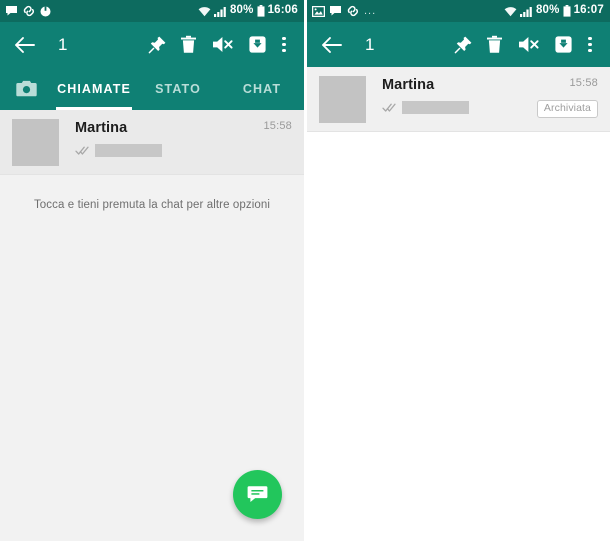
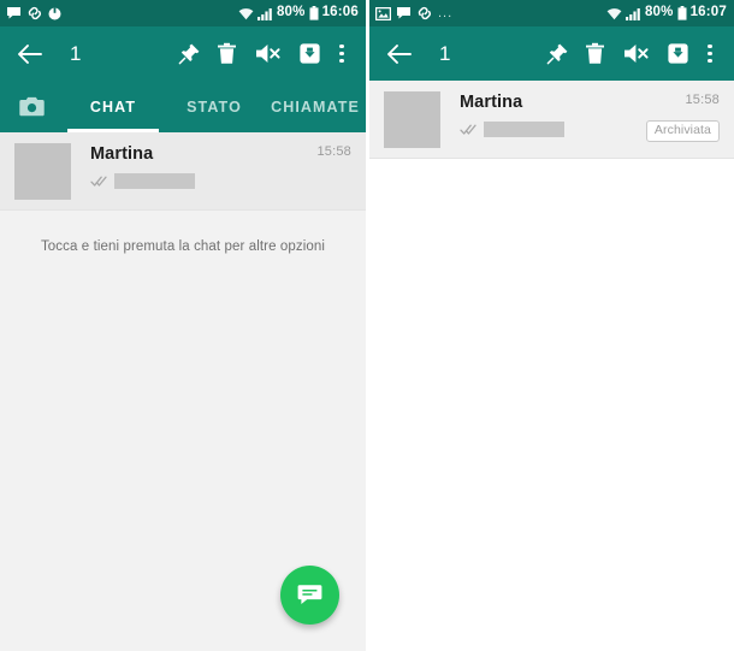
  80%
  16:06
  1
- CHIAMATE
+ CHAT
  STATO
- CHAT
+ CHIAMATE
  Martina
  15:58
  Tocca e tieni premuta la chat per altre opzioni
  ...
  80%
  16:07
  1
  Martina
  15:58
  Archiviata
